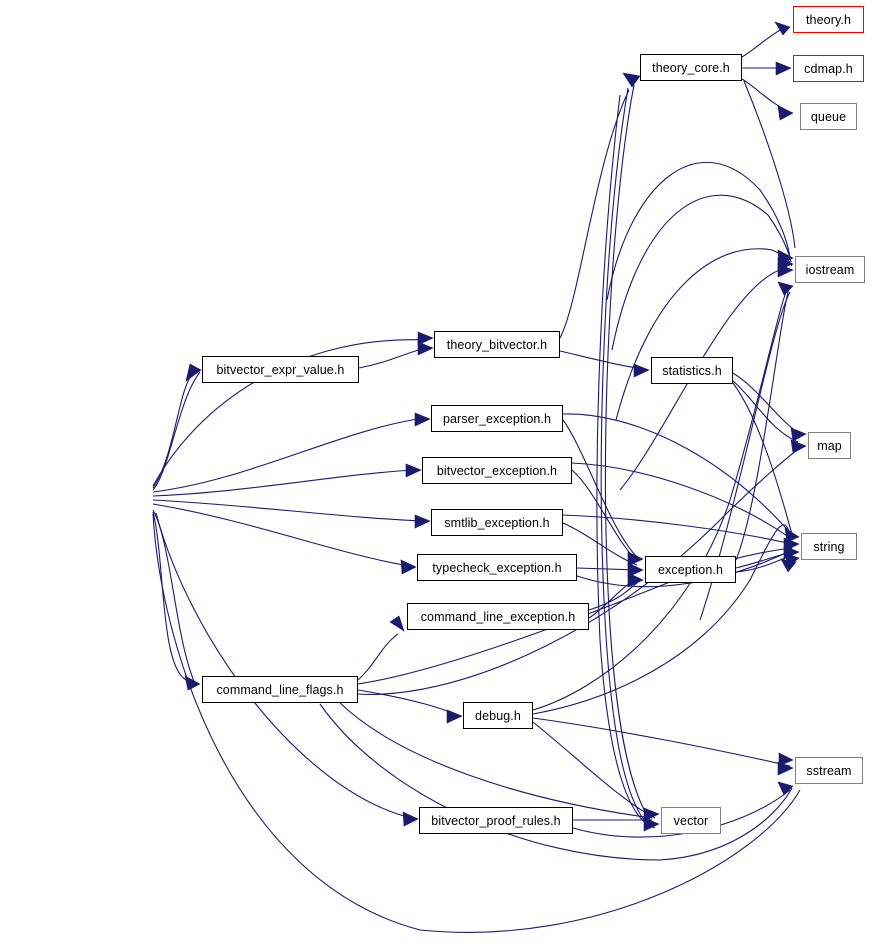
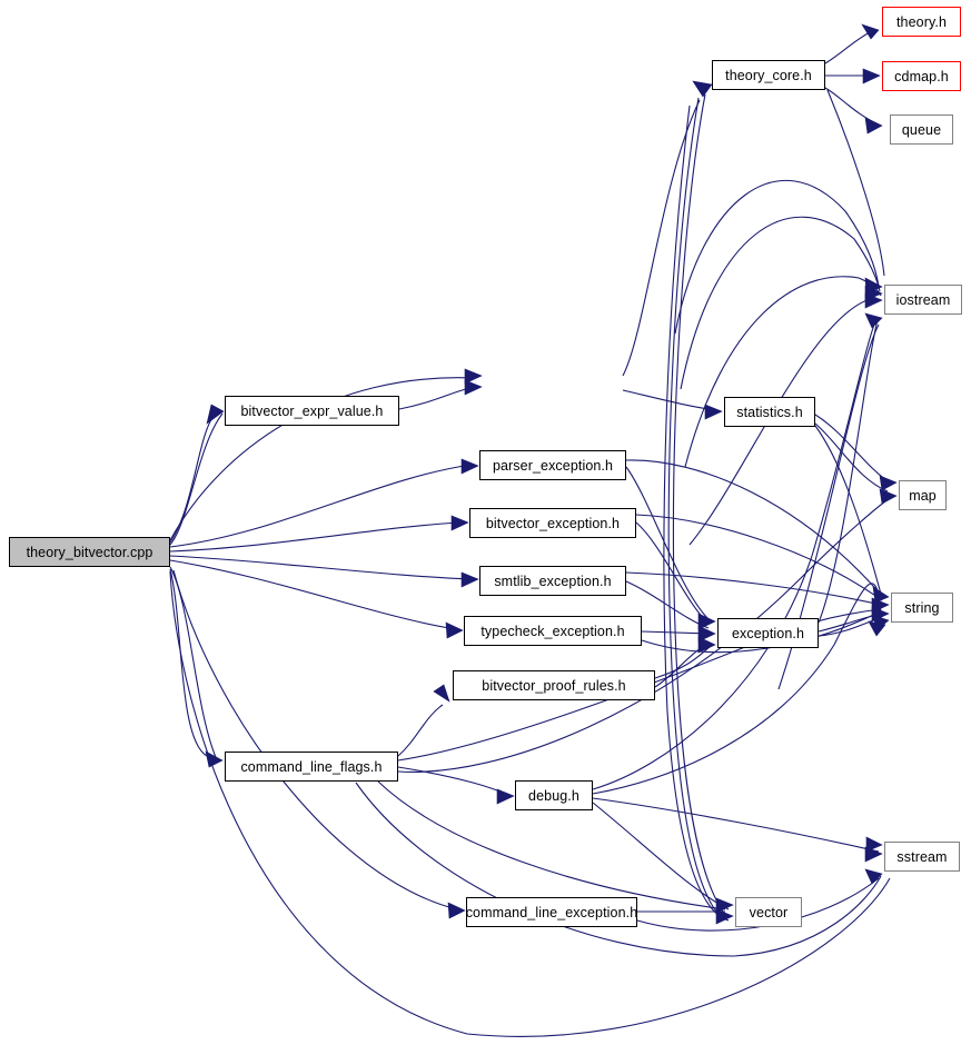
+ theory_bitvector.cpp
  bitvector_expr_value.h
- theory_bitvector.h
  parser_exception.h
  bitvector_exception.h
  smtlib_exception.h
  typecheck_exception.h
- command_line_exception.h
+ bitvector_proof_rules.h
  command_line_flags.h
  debug.h
- bitvector_proof_rules.h
+ command_line_exception.h
  theory_core.h
  statistics.h
  exception.h
  theory.h
  cdmap.h
  queue
  iostream
  map
  string
  sstream
  vector
